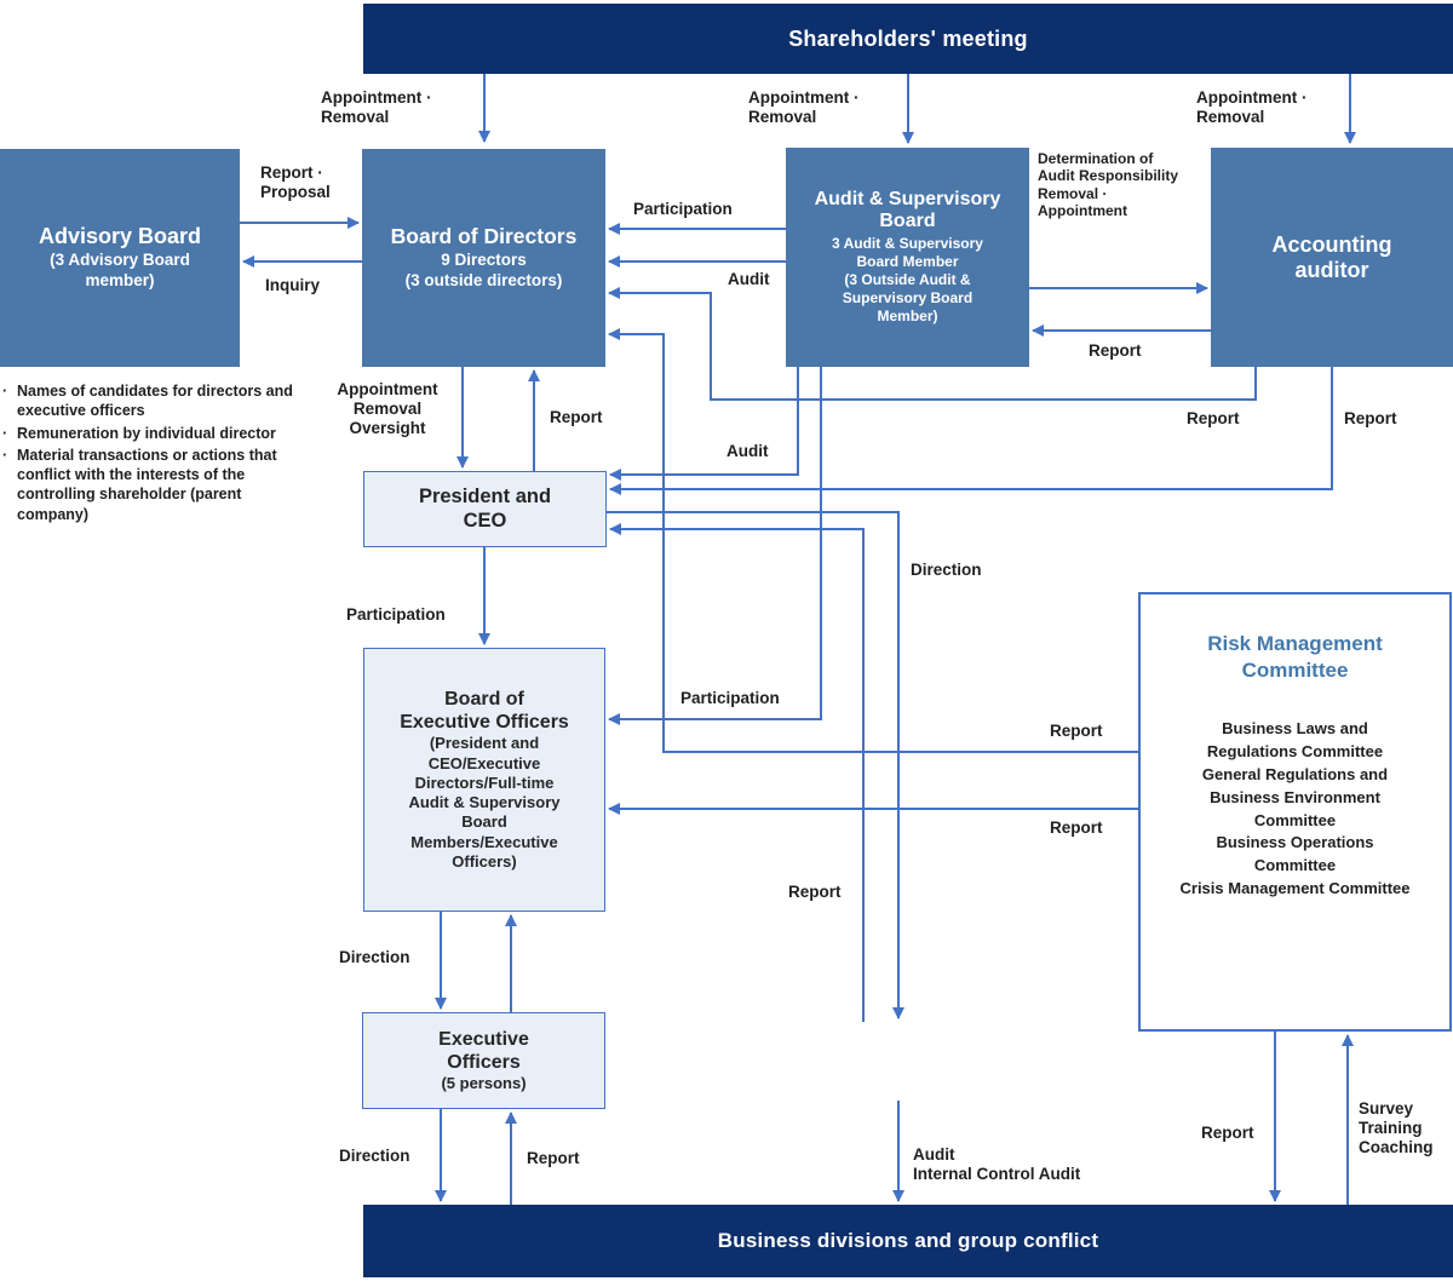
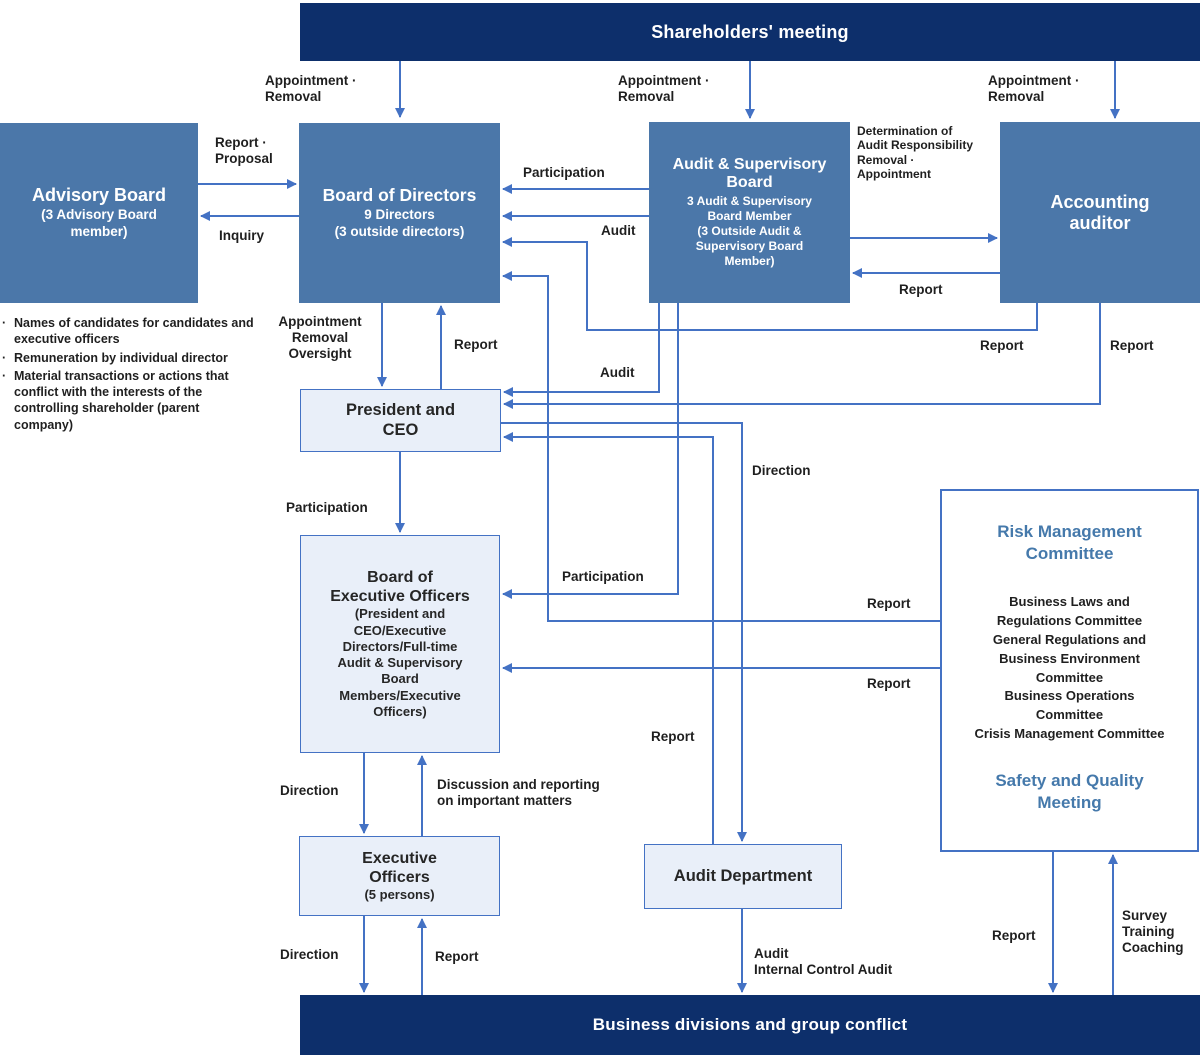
  Shareholders' meeting
  Business divisions and group conflict
  Advisory Board
  (3 Advisory Board
  member)
  Board of Directors
  9 Directors
  (3 outside directors)
  Audit & Supervisory
  Board
  3 Audit & Supervisory
  Board Member
  (3 Outside Audit &
  Supervisory Board
  Member)
  Accounting
  auditor
  President and
  CEO
  Board of
  Executive Officers
  (President and
  CEO/Executive
  Directors/Full-time
  Audit & Supervisory
  Board
  Members/Executive
  Officers)
  Executive
  Officers
  (5 persons)
+ Audit Department
  Risk Management
  Committee
  Business Laws and
  Regulations Committee
  General Regulations and
  Business Environment
  Committee
  Business Operations
  Committee
  Crisis Management Committee
+ Safety and Quality
+ Meeting
  ·
- Names of candidates for directors and executive officers
+ Names of candidates for candidates and executive officers
  ·
  Remuneration by individual director
  ·
  Material transactions or actions that conflict with the interests of the controlling shareholder (parent company)
  Appointment ·
  Removal
  Appointment ·
  Removal
  Appointment ·
  Removal
  Report ·
  Proposal
  Inquiry
  Participation
  Audit
  Determination of
  Audit Responsibility
  Removal ·
  Appointment
  Report
  Appointment
  Removal
  Oversight
  Report
  Audit
  Report
  Report
  Direction
  Participation
  Participation
  Report
  Report
  Report
  Direction
+ Discussion and reporting
+ on important matters
  Direction
  Report
  Audit
  Internal Control Audit
  Report
  Survey
  Training
  Coaching
